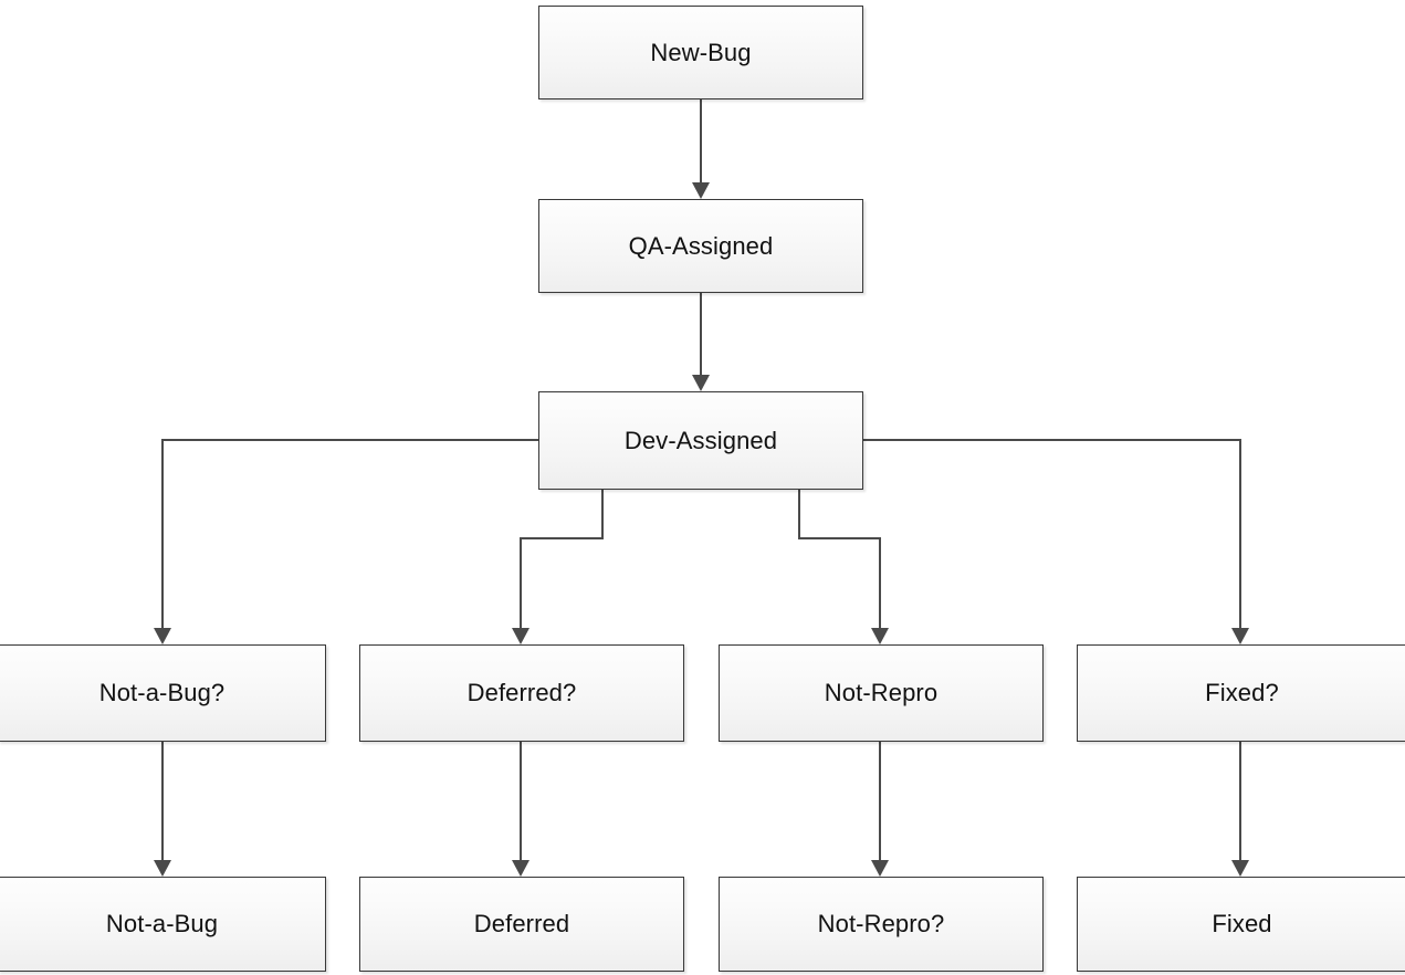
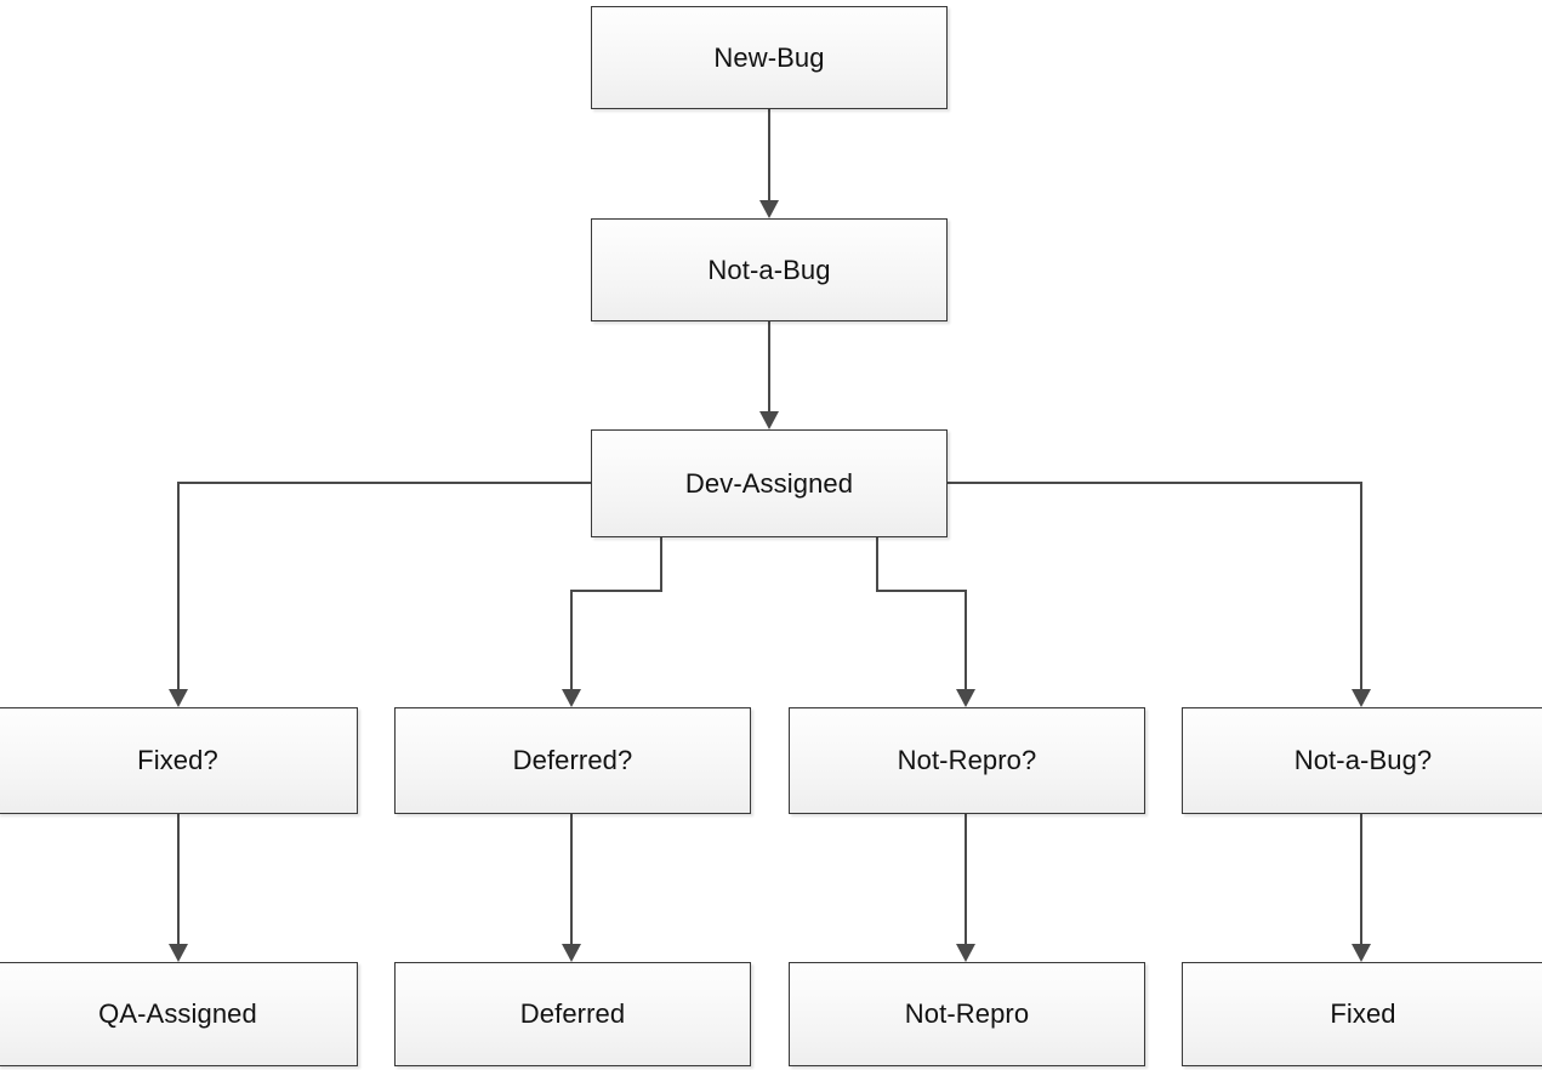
  New-Bug
- QA-Assigned
+ Not-a-Bug
  Dev-Assigned
- Not-a-Bug?
+ Fixed?
  Deferred?
- Not-Repro
+ Not-Repro?
- Fixed?
+ Not-a-Bug?
- Not-a-Bug
+ QA-Assigned
  Deferred
- Not-Repro?
+ Not-Repro
  Fixed
